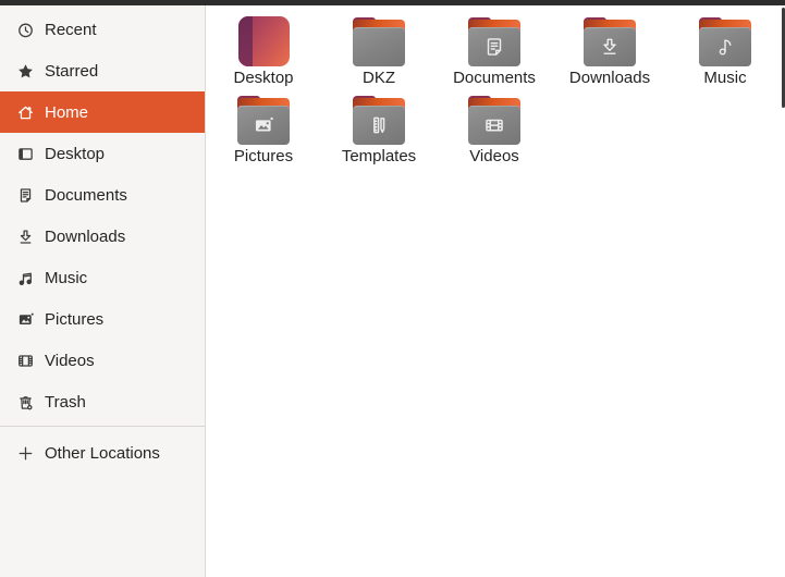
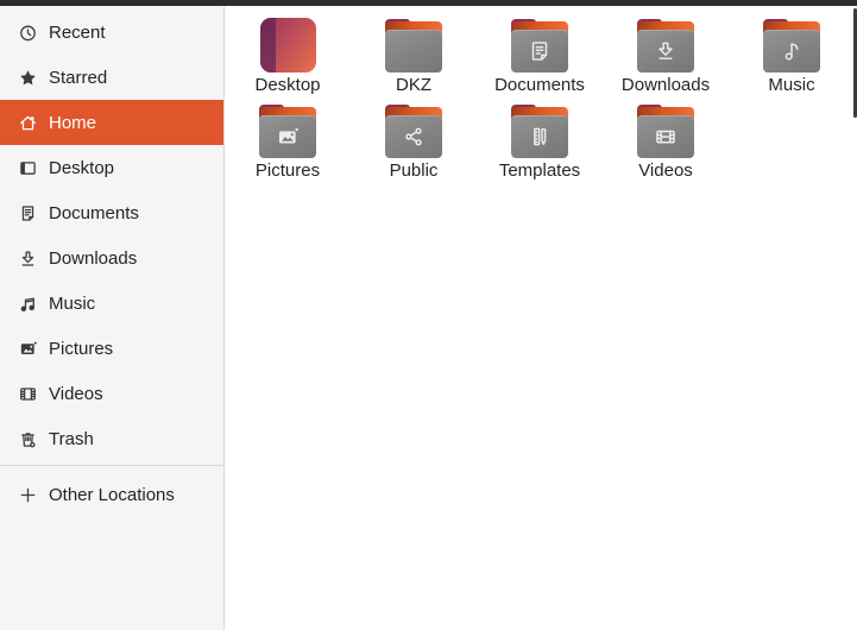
  Recent
  Starred
  Home
  Desktop
  Documents
  Downloads
  Music
  Pictures
  Videos
  Trash
  Other Locations
  Desktop
  DKZ
  Documents
  Downloads
  Music
  Pictures
+ Public
  Templates
  Videos
